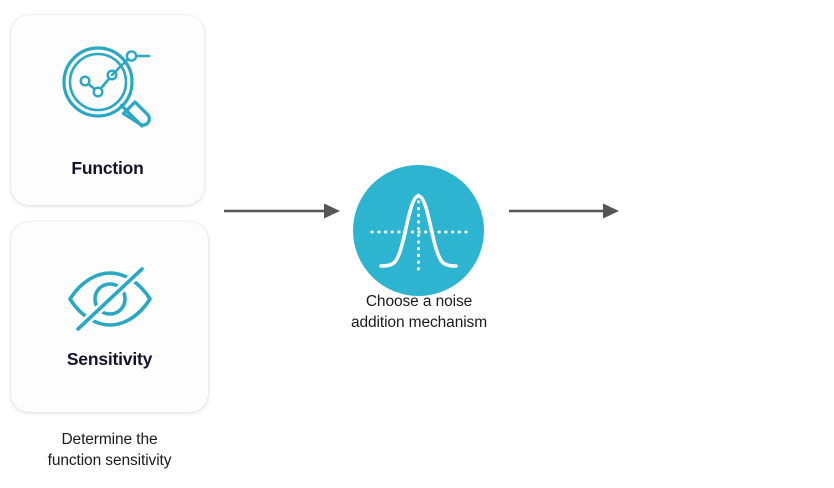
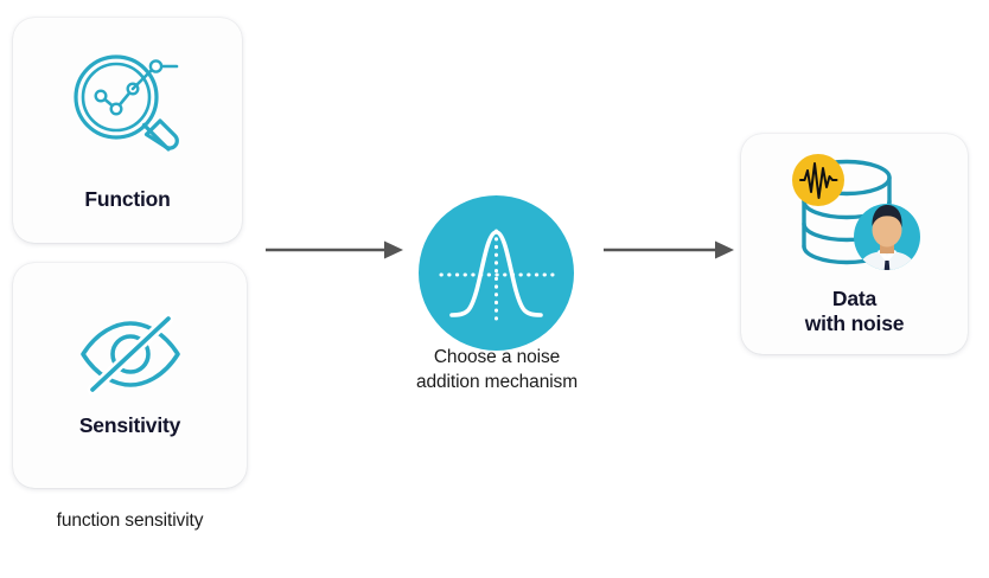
  Function
  Sensitivity
- Determine the
  function sensitivity
  Choose a noise
  addition mechanism
+ Data
+ with noise
